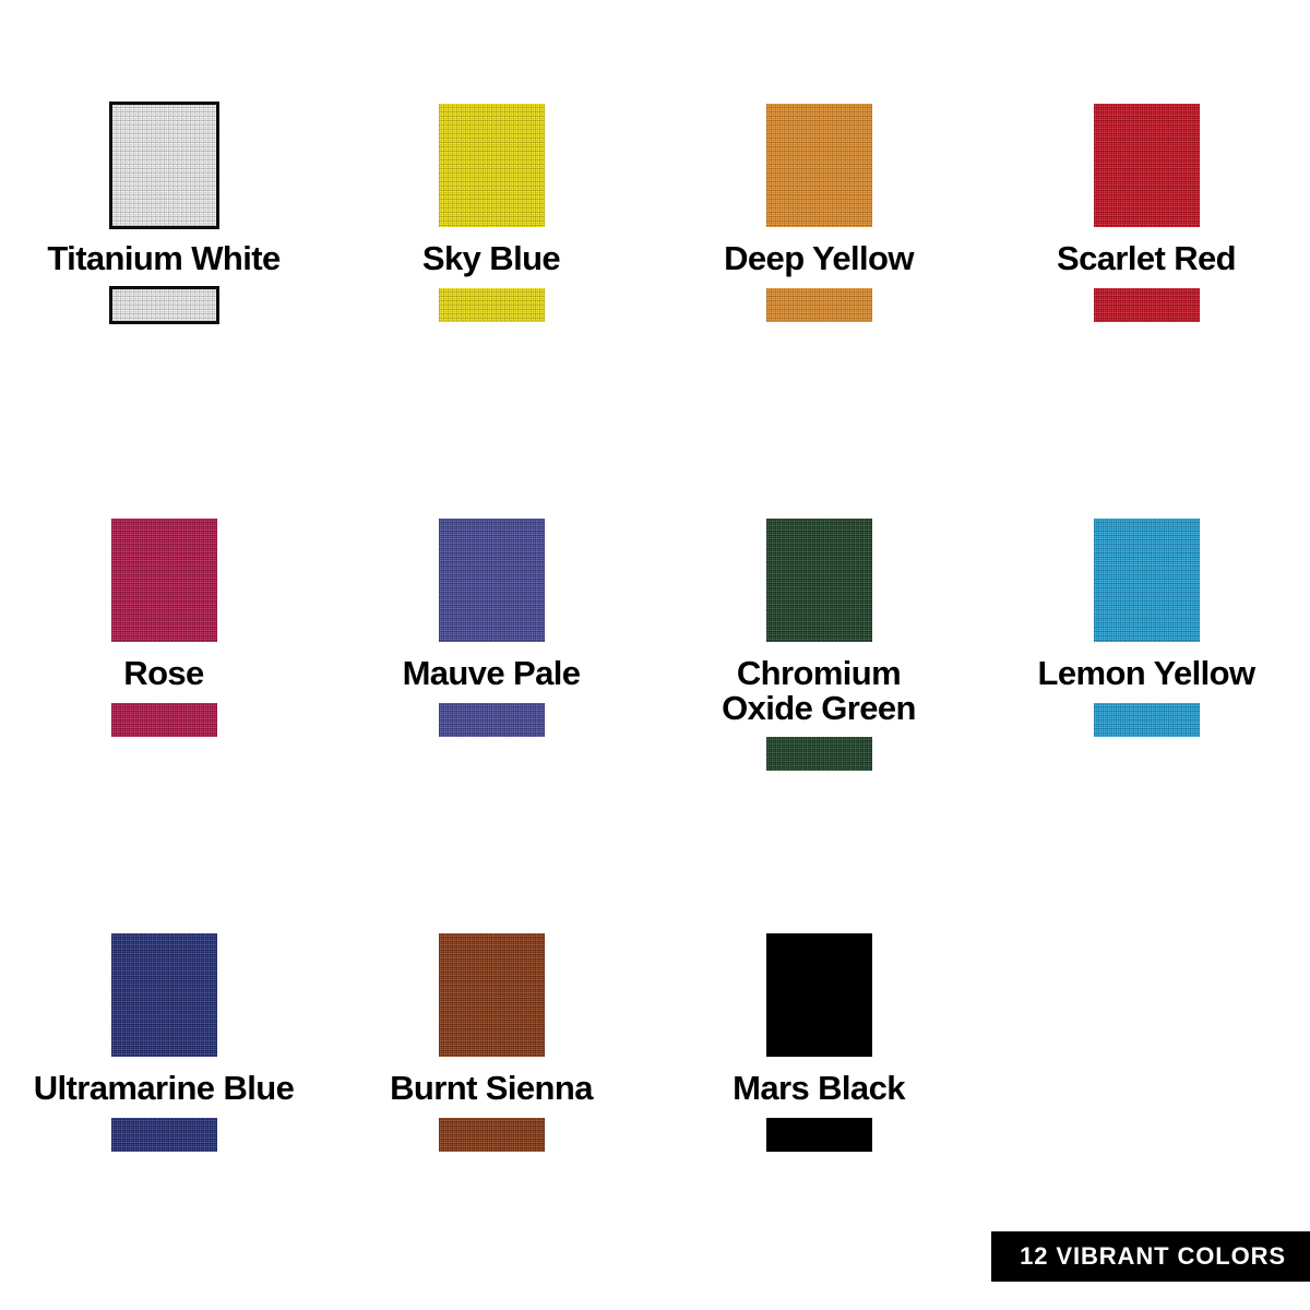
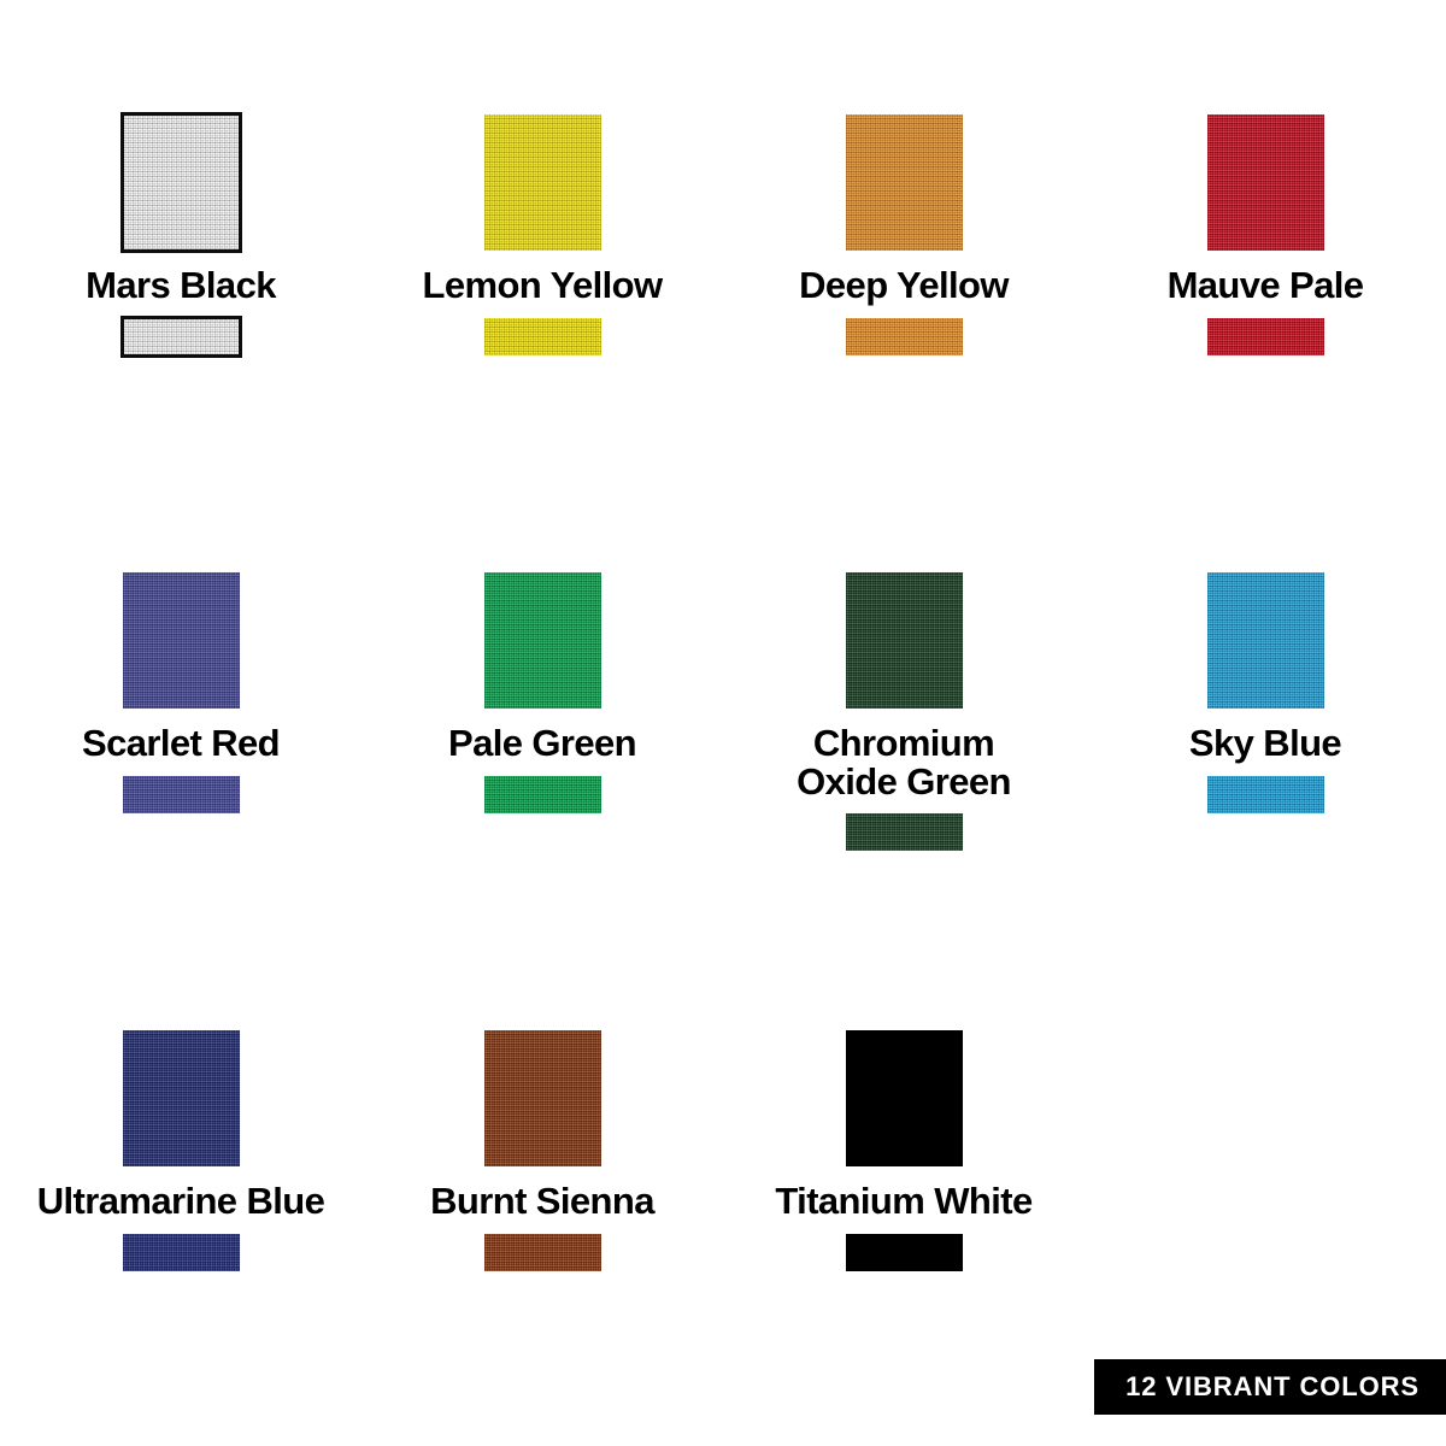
- Titanium White
+ Mars Black
- Sky Blue
+ Lemon Yellow
  Deep Yellow
- Scarlet Red
+ Mauve Pale
- Rose
- Mauve Pale
+ Scarlet Red
+ Pale Green
  Chromium
  Oxide Green
- Lemon Yellow
+ Sky Blue
  Ultramarine Blue
  Burnt Sienna
- Mars Black
+ Titanium White
  12 VIBRANT COLORS
